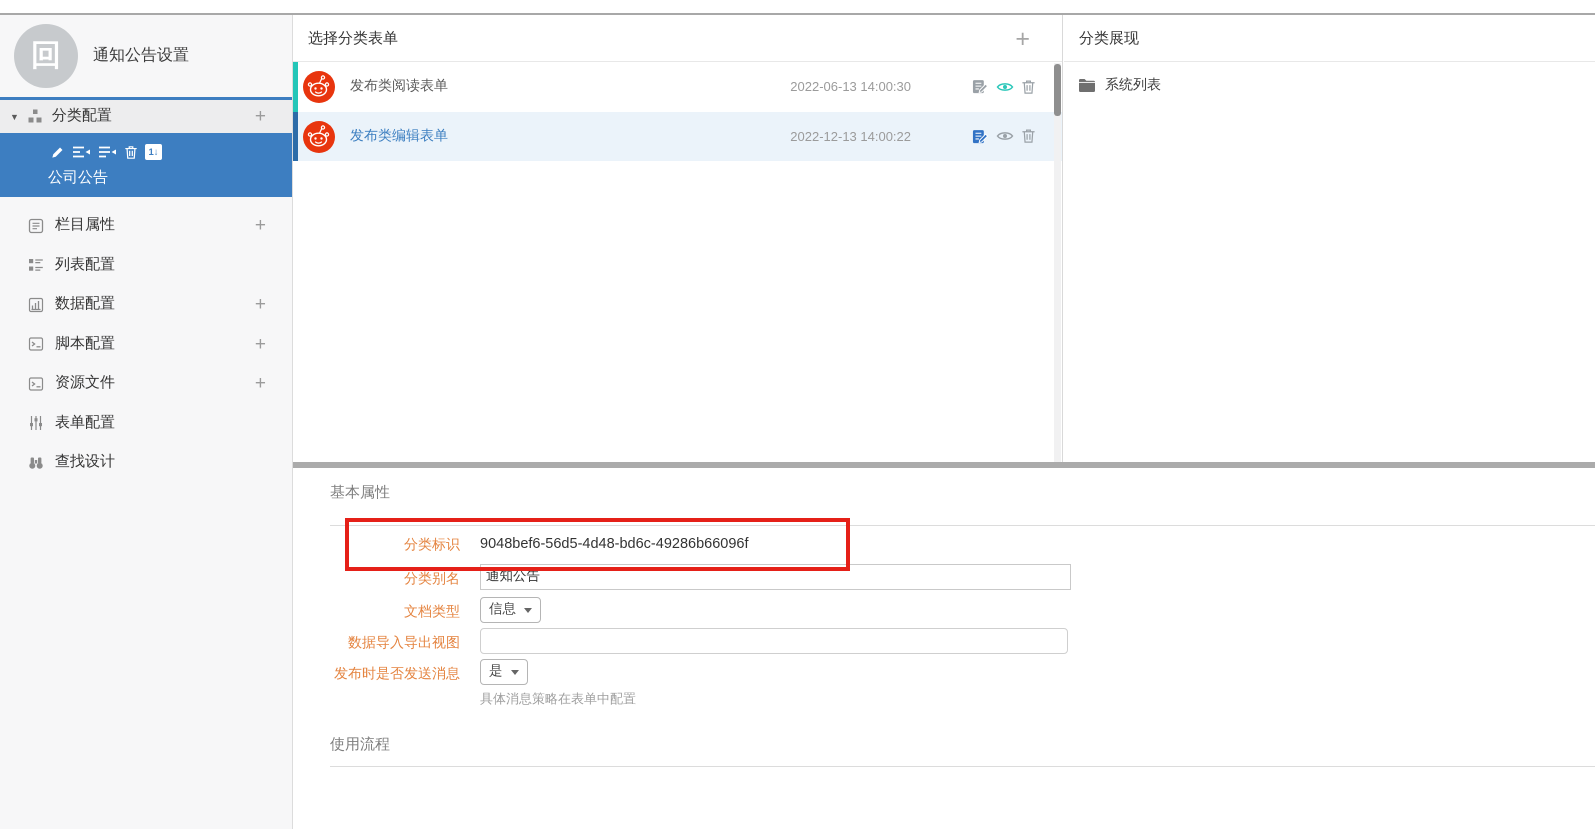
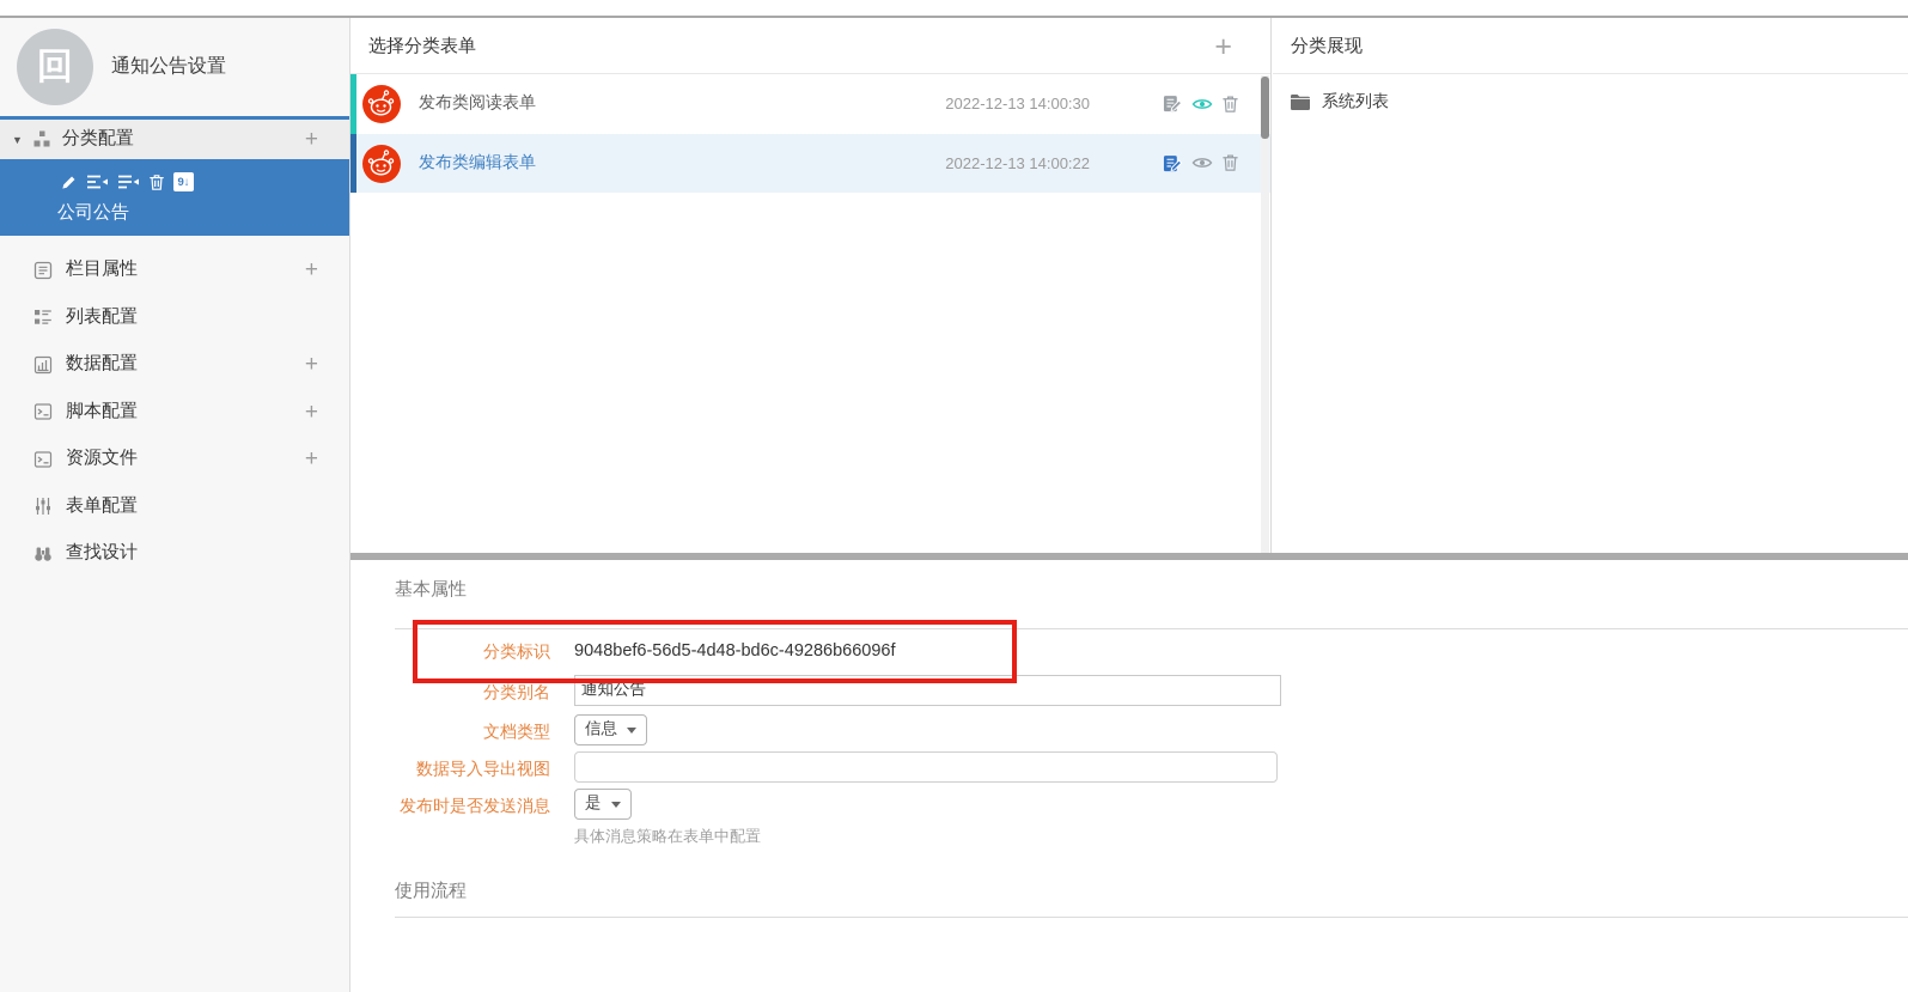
  回
  通知公告设置
  ▼
  分类配置
  +
- 1↓
+ 9↓
  公司公告
  栏目属性
  +
  列表配置
  数据配置
  +
  脚本配置
  +
  资源文件
  +
  表单配置
  查找设计
  选择分类表单
  +
  发布类阅读表单
- 2022-06-13 14:00:30
+ 2022-12-13 14:00:30
  发布类编辑表单
  2022-12-13 14:00:22
  分类展现
  系统列表
  基本属性
  分类标识
  9048bef6-56d5-4d48-bd6c-49286b66096f
  分类别名
  通知公告
  文档类型
  信息
  数据导入导出视图
  发布时是否发送消息
  是
  具体消息策略在表单中配置
  使用流程
